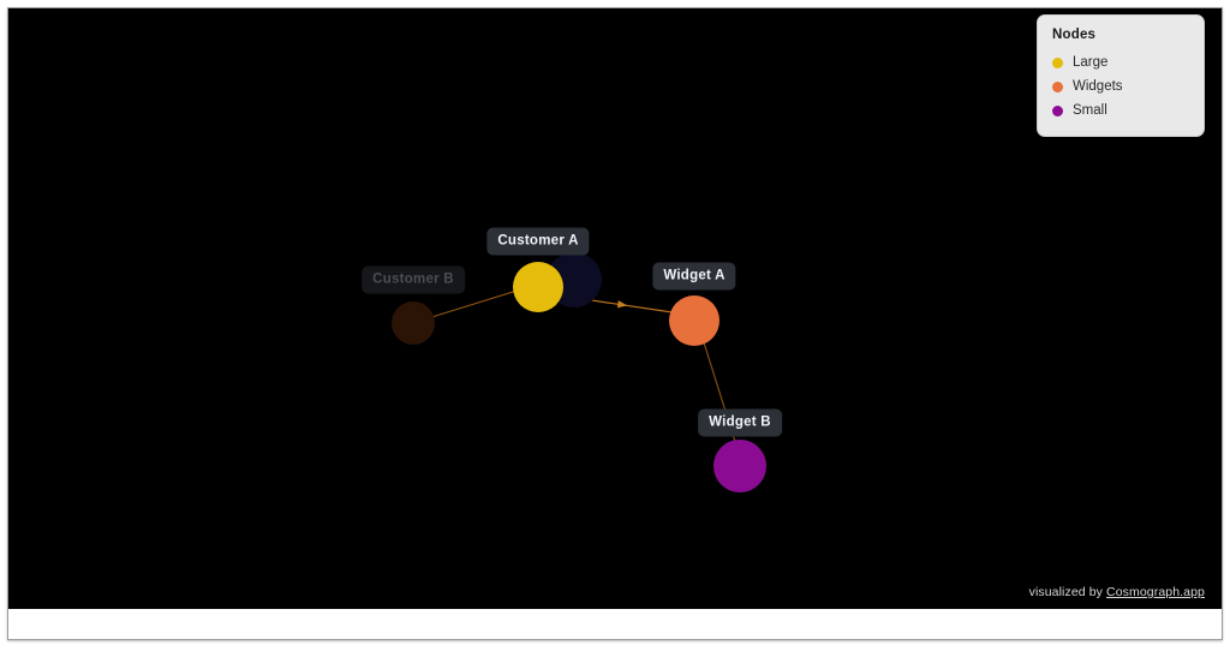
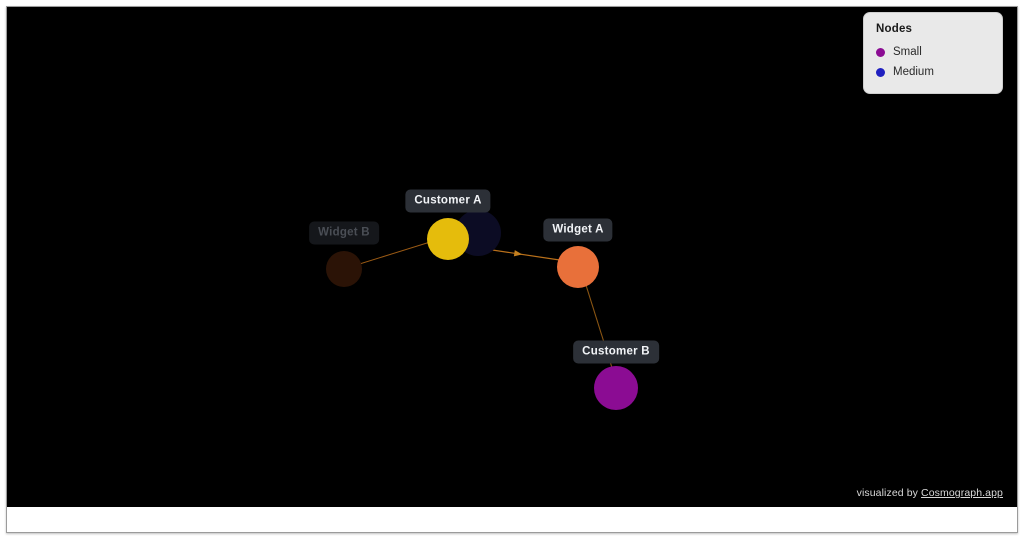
- Customer B
+ Widget B
  Customer A
  Widget A
- Widget B
+ Customer B
  Nodes
- Large
- Widgets
  Small
+ Medium
  visualized by Cosmograph.app
